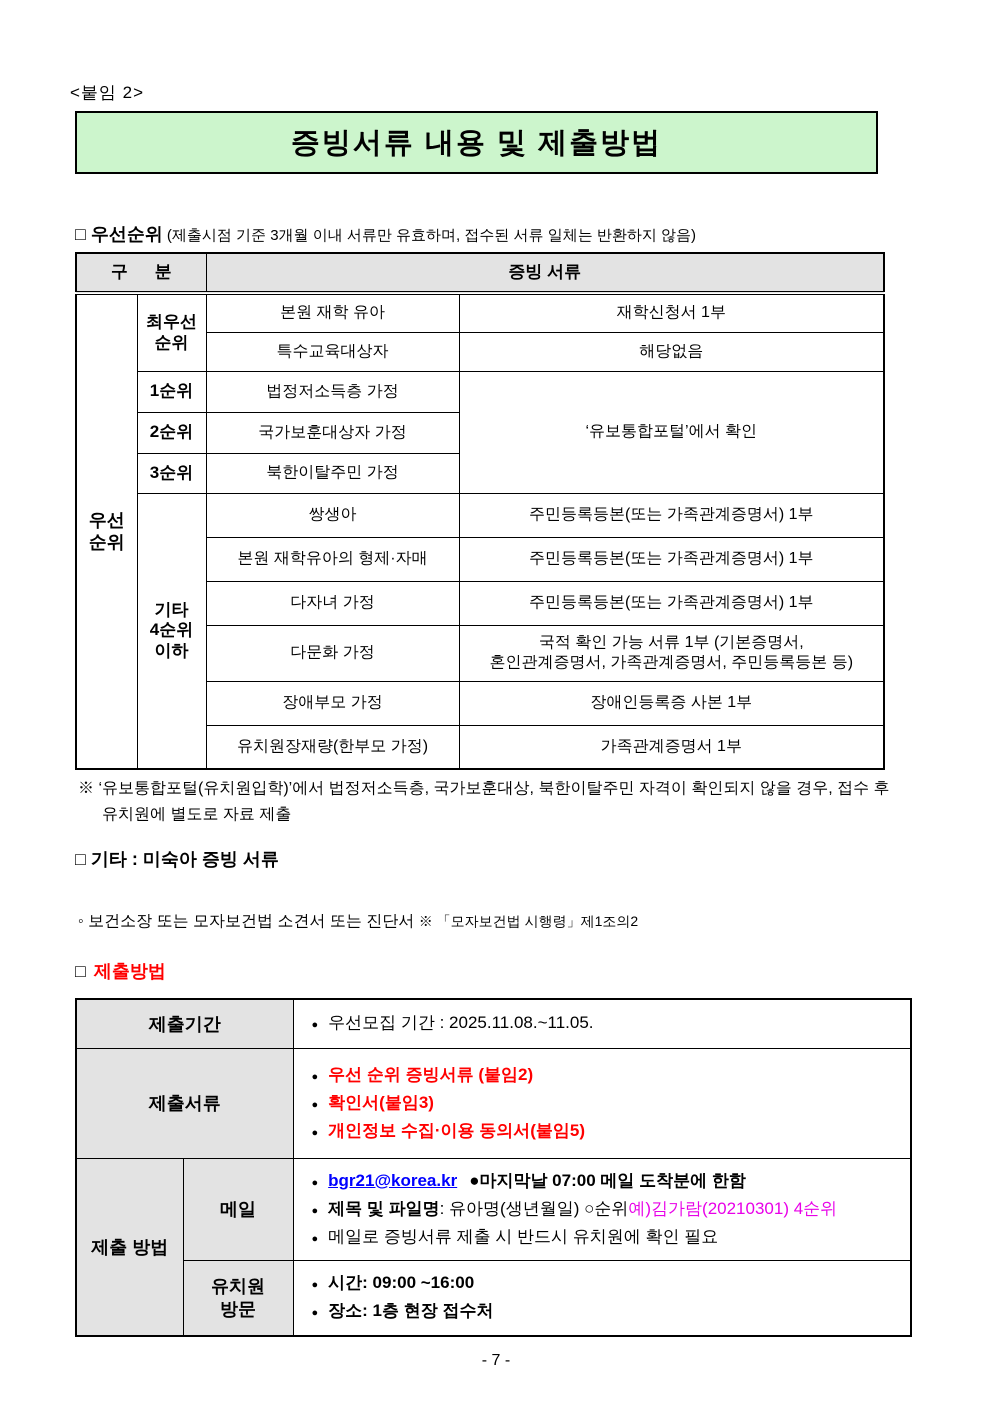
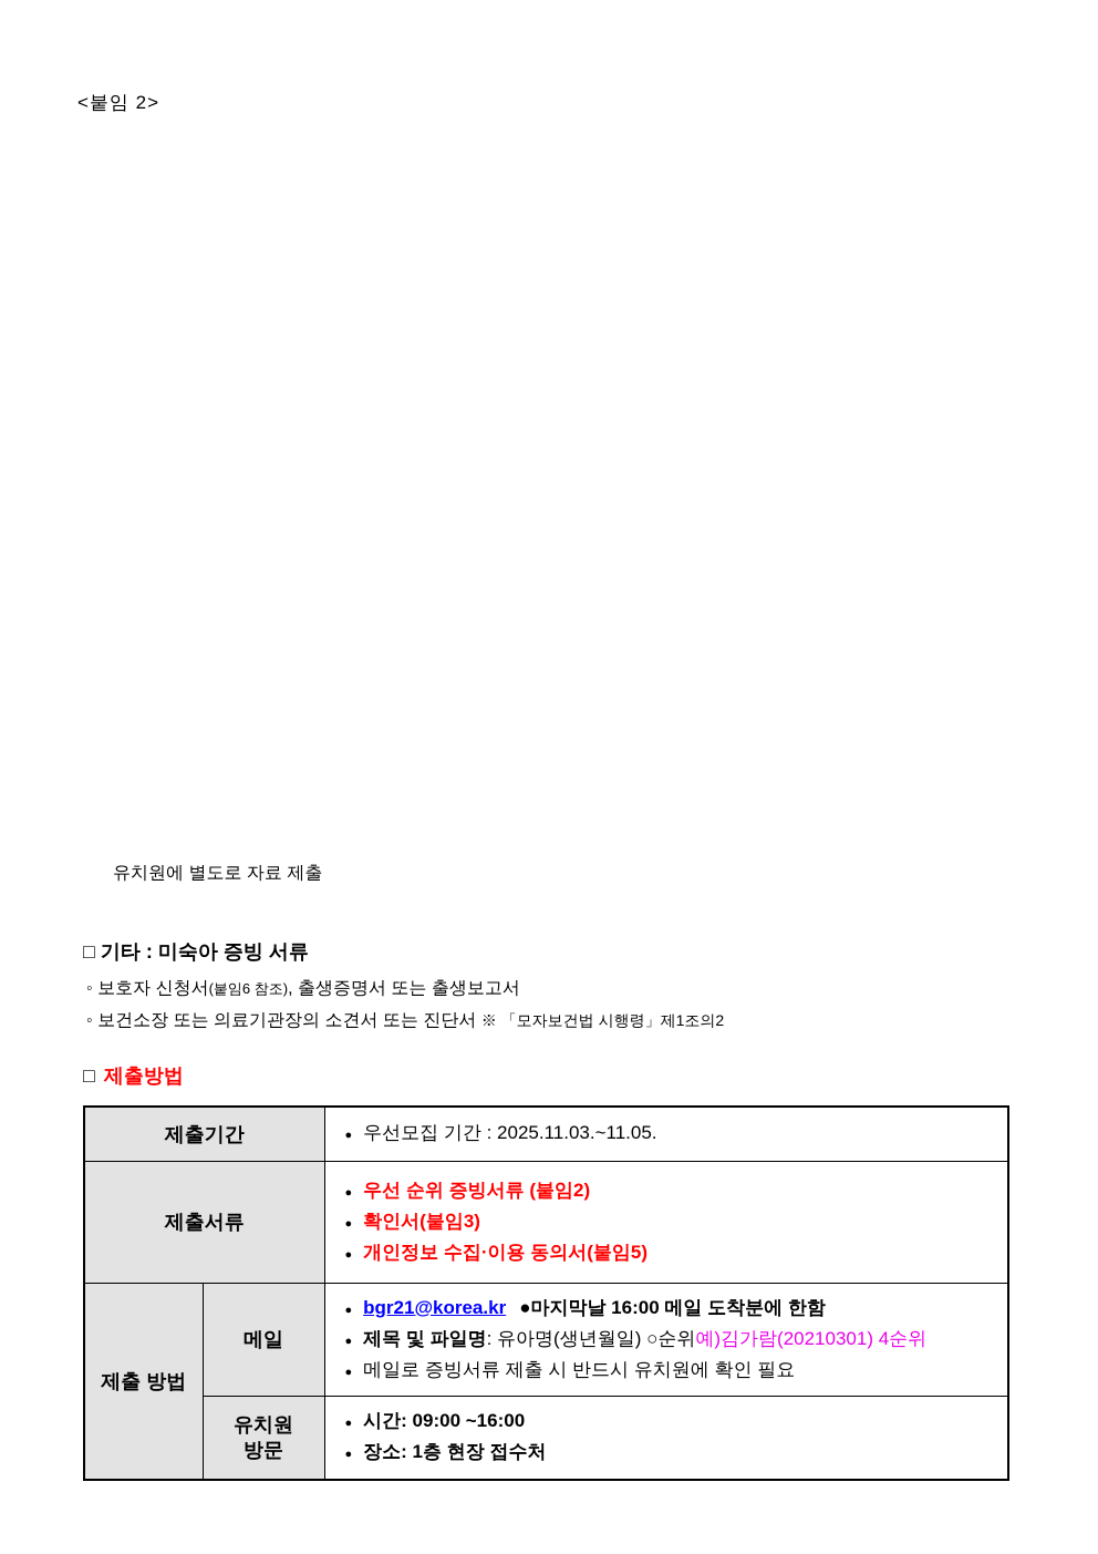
  <붙임 2>
- 증빙서류 내용 및 제출방법
- □ 우선순위 (제출시점 기준 3개월 이내 서류만 유효하며, 접수된 서류 일체는 반환하지 않음)
- 구 분	증빙 서류
- 우선 순위	최우선 순위	본원 재학 유아	재학신청서 1부
- 특수교육대상자	해당없음
- 1순위	법정저소득층 가정	‘유보통합포털’에서 확인
- 2순위	국가보훈대상자 가정
- 3순위	북한이탈주민 가정
- 기타 4순위 이하	쌍생아	주민등록등본(또는 가족관계증명서) 1부
- 본원 재학유아의 형제·자매	주민등록등본(또는 가족관계증명서) 1부
- 다자녀 가정	주민등록등본(또는 가족관계증명서) 1부
- 다문화 가정	국적 확인 가능 서류 1부 (기본증명서, 혼인관계증명서, 가족관계증명서, 주민등록등본 등)
- 장애부모 가정	장애인등록증 사본 1부
- 유치원장재량(한부모 가정)	가족관계증명서 1부
- ※ ‘유보통합포털(유치원입학)’에서 법정저소득층, 국가보훈대상, 북한이탈주민 자격이 확인되지 않을 경우, 접수 후
  유치원에 별도로 자료 제출
  □ 기타 : 미숙아 증빙 서류
+ ◦ 보호자 신청서(붙임6 참조), 출생증명서 또는 출생보고서
- ◦ 보건소장 또는 모자보건법 소견서 또는 진단서 ※ 「모자보건법 시행령」제1조의2
+ ◦ 보건소장 또는 의료기관장의 소견서 또는 진단서 ※ 「모자보건법 시행령」제1조의2
  □ 제출방법
- 제출기간	● 우선모집 기간 : 2025.11.08.~11.05.
+ 제출기간	● 우선모집 기간 : 2025.11.03.~11.05.
  제출서류	● 우선 순위 증빙서류 (붙임2) ● 확인서(붙임3) ● 개인정보 수집·이용 동의서(붙임5)
- 제출 방법	메일	● bgr21@korea.kr ●마지막날 07:00 메일 도착분에 한함 ● 제목 및 파일명 : 유아명(생년월일) ○순위 예)김가람(20210301) 4순위 ● 메일로 증빙서류 제출 시 반드시 유치원에 확인 필요
+ 제출 방법	메일	● bgr21@korea.kr ●마지막날 16:00 메일 도착분에 한함 ● 제목 및 파일명 : 유아명(생년월일) ○순위 예)김가람(20210301) 4순위 ● 메일로 증빙서류 제출 시 반드시 유치원에 확인 필요
  유치원 방문	● 시간: 09:00 ~16:00 ● 장소: 1층 현장 접수처
- - 7 -
